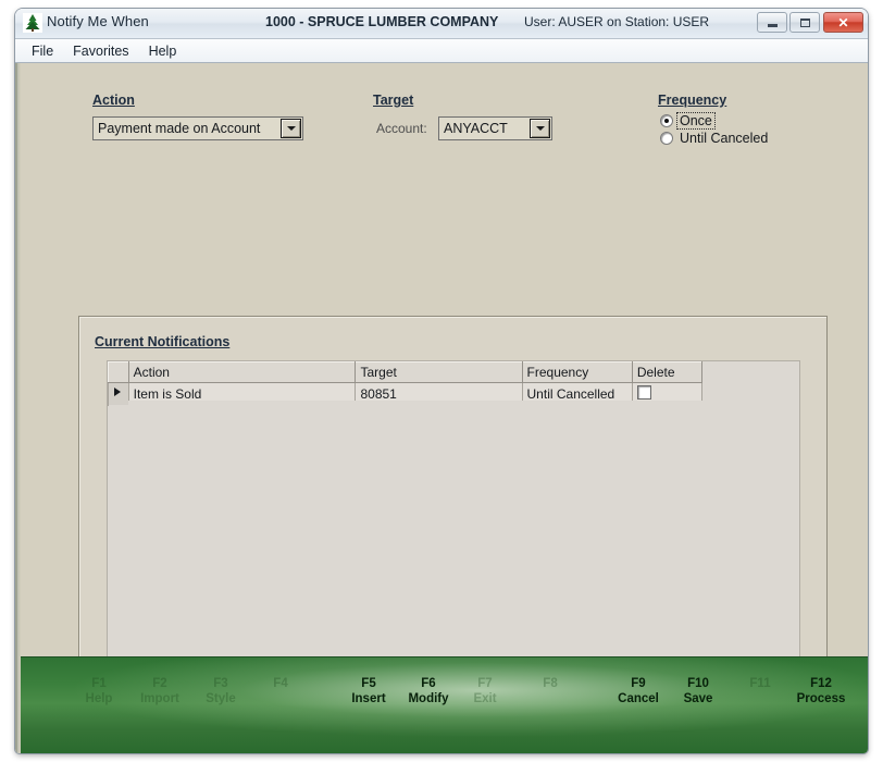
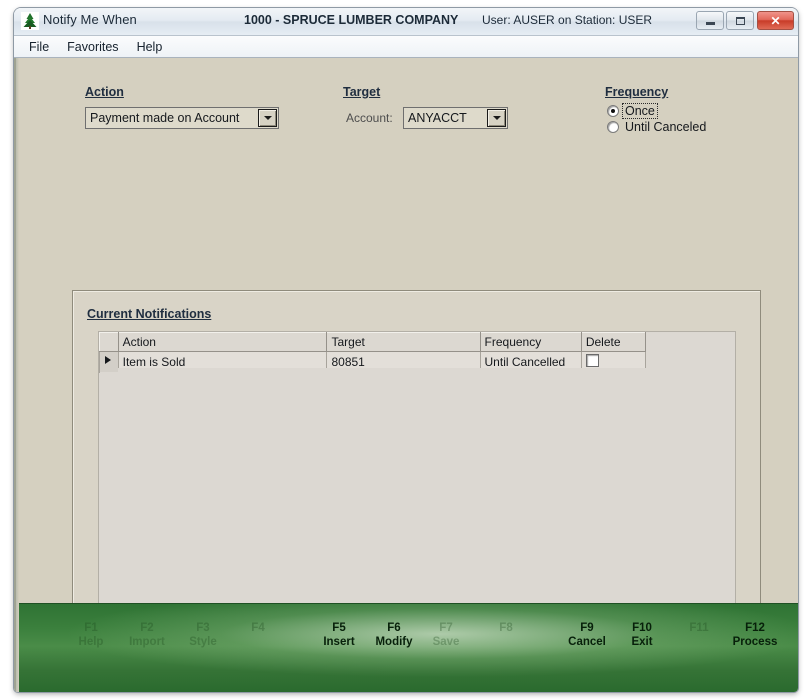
  Notify Me When
  1000 - SPRUCE LUMBER COMPANY
  User: AUSER on Station: USER
  ✕
  File
  Favorites
  Help
  Action
  Payment made on Account
  Target
  Account:
  ANYACCT
  Frequency
  Once
  Until Canceled
  Current Notifications
  	Action	Target	Frequency	Delete
  	Item is Sold	80851	Until Cancelled
  F1
  Help
  F2
  Import
  F3
  Style
  F4
  F5
  Insert
  F6
  Modify
  F7
- Exit
+ Save
  F8
  F9
  Cancel
  F10
- Save
+ Exit
  F11
  F12
  Process
